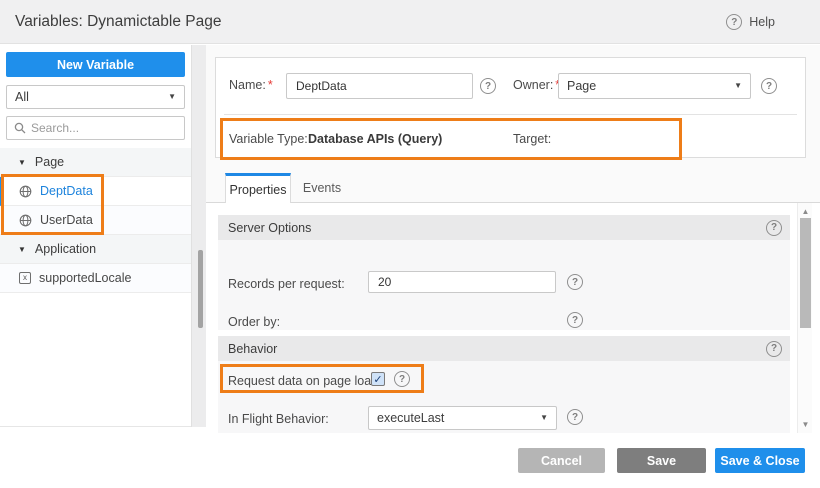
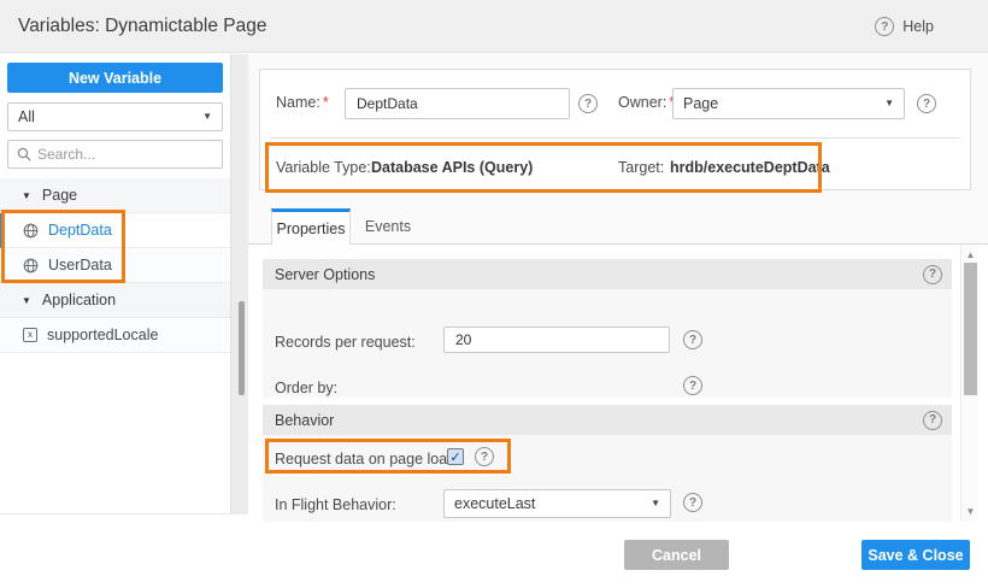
  Variables: Dynamictable Page
  ?
  Help
  New Variable
  All
  ▼
  Search...
  ▼
  Page
  DeptData
  UserData
  ▼
  Application
  x
  supportedLocale
  Name: *
  DeptData
  ?
  Owner:
  Page
  ▼
  ?
  Variable Type:
  Database APIs (Query)
  Target:
+ hrdb/executeDeptData
  Properties
  Events
  Server Options
  ?
  Records per request:
  20
  ?
  Order by:
  ?
  Behavior
  ?
  Request data on page loa
  ✓
  ?
  In Flight Behavior:
  executeLast
  ▼
  ?
  ▲
  ▼
  Cancel
- Save
  Save & Close
